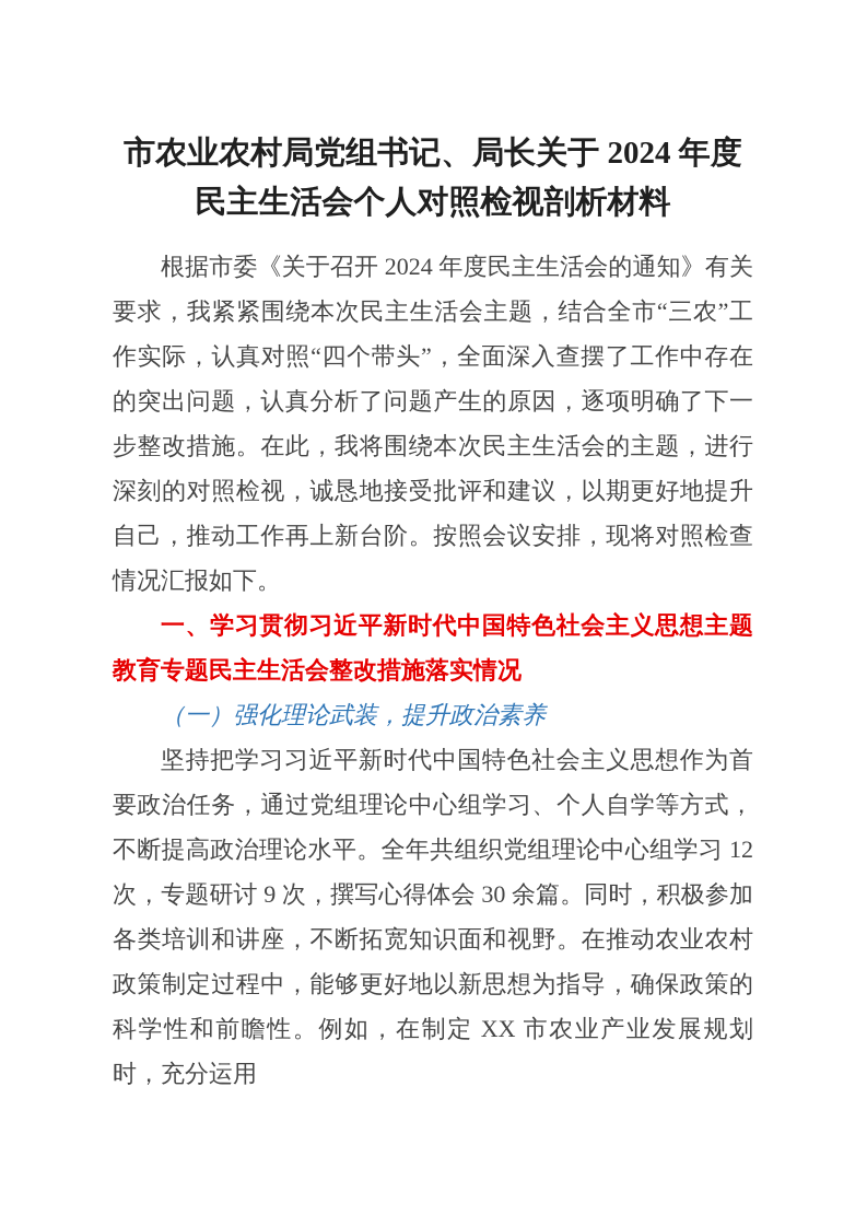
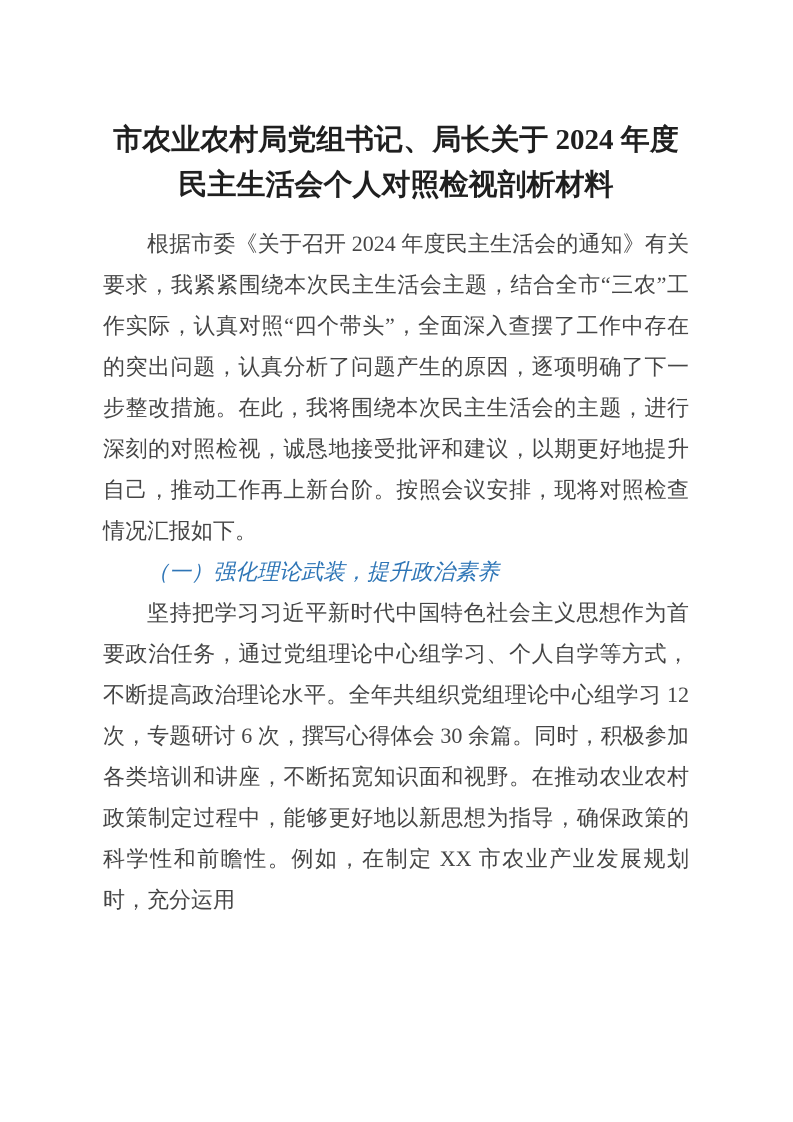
  市农业农村局党组书记、局长关于 2024 年度民主生活会个人对照检视剖析材料
  根据市委《关于召开 2024 年度民主生活会的通知》有关要求，我紧紧围绕本次民主生活会主题，结合全市“三农”工作实际，认真对照“四个带头”，全面深入查摆了工作中存在的突出问题，认真分析了问题产生的原因，逐项明确了下一步整改措施。在此，我将围绕本次民主生活会的主题，进行深刻的对照检视，诚恳地接受批评和建议，以期更好地提升自己，推动工作再上新台阶。按照会议安排，现将对照检查情况汇报如下。
- 一、学习贯彻习近平新时代中国特色社会主义思想主题教育专题民主生活会整改措施落实情况
  （一）强化理论武装，提升政治素养
- 坚持把学习习近平新时代中国特色社会主义思想作为首要政治任务，通过党组理论中心组学习、个人自学等方式，不断提高政治理论水平。全年共组织党组理论中心组学习 12 次，专题研讨 9 次，撰写心得体会 30 余篇。同时，积极参加各类培训和讲座，不断拓宽知识面和视野。在推动农业农村政策制定过程中，能够更好地以新思想为指导，确保政策的科学性和前瞻性。例如，在制定 XX 市农业产业发展规划时，充分运用
+ 坚持把学习习近平新时代中国特色社会主义思想作为首要政治任务，通过党组理论中心组学习、个人自学等方式，不断提高政治理论水平。全年共组织党组理论中心组学习 12 次，专题研讨 6 次，撰写心得体会 30 余篇。同时，积极参加各类培训和讲座，不断拓宽知识面和视野。在推动农业农村政策制定过程中，能够更好地以新思想为指导，确保政策的科学性和前瞻性。例如，在制定 XX 市农业产业发展规划时，充分运用
